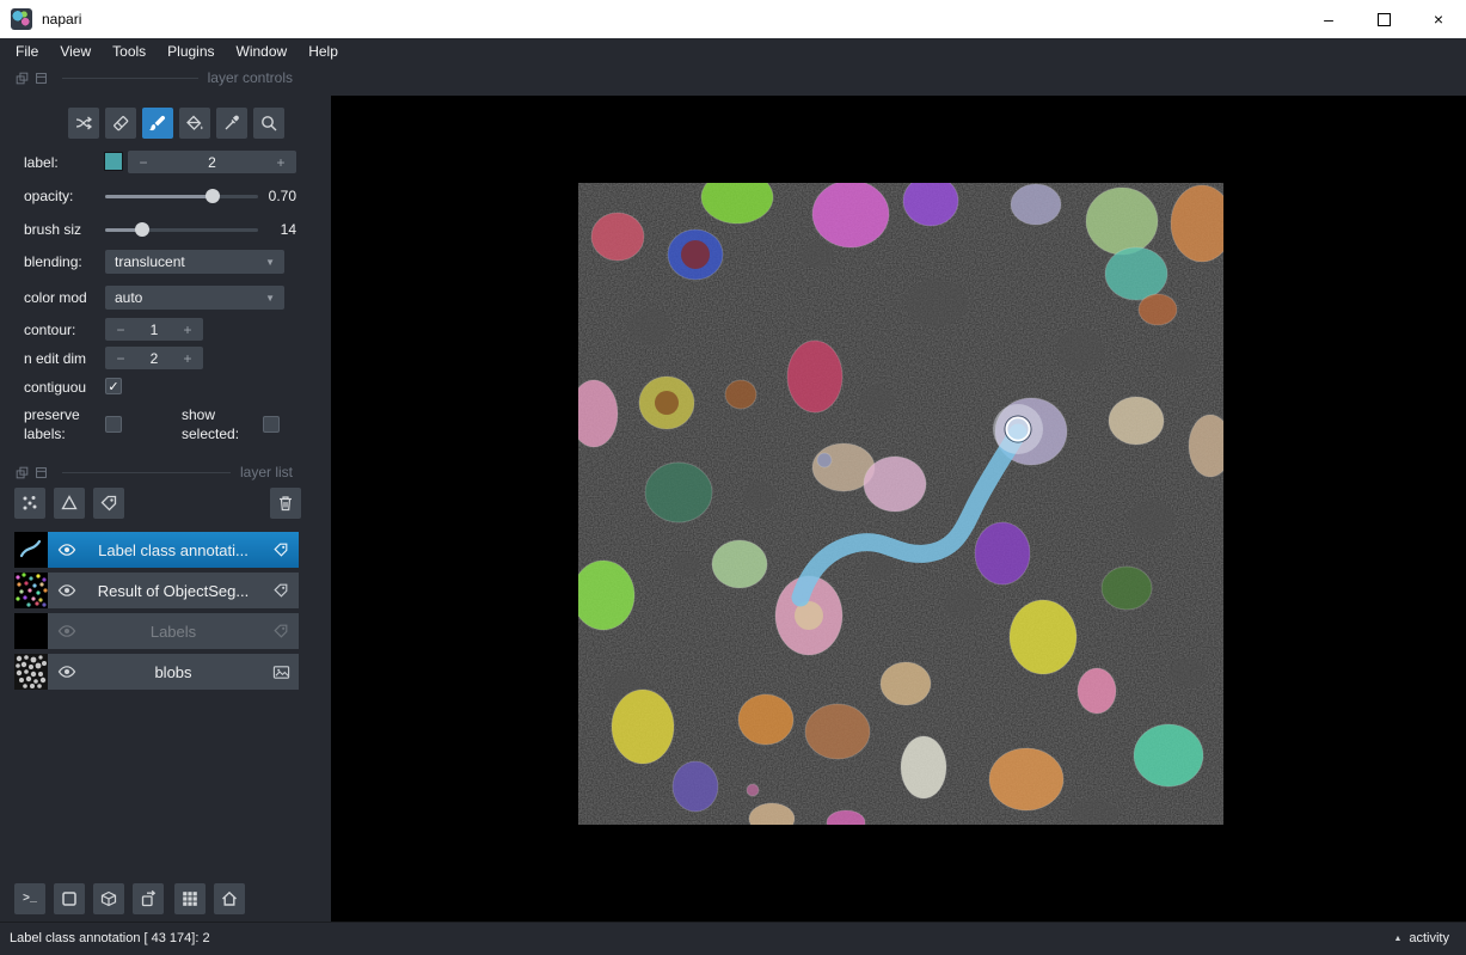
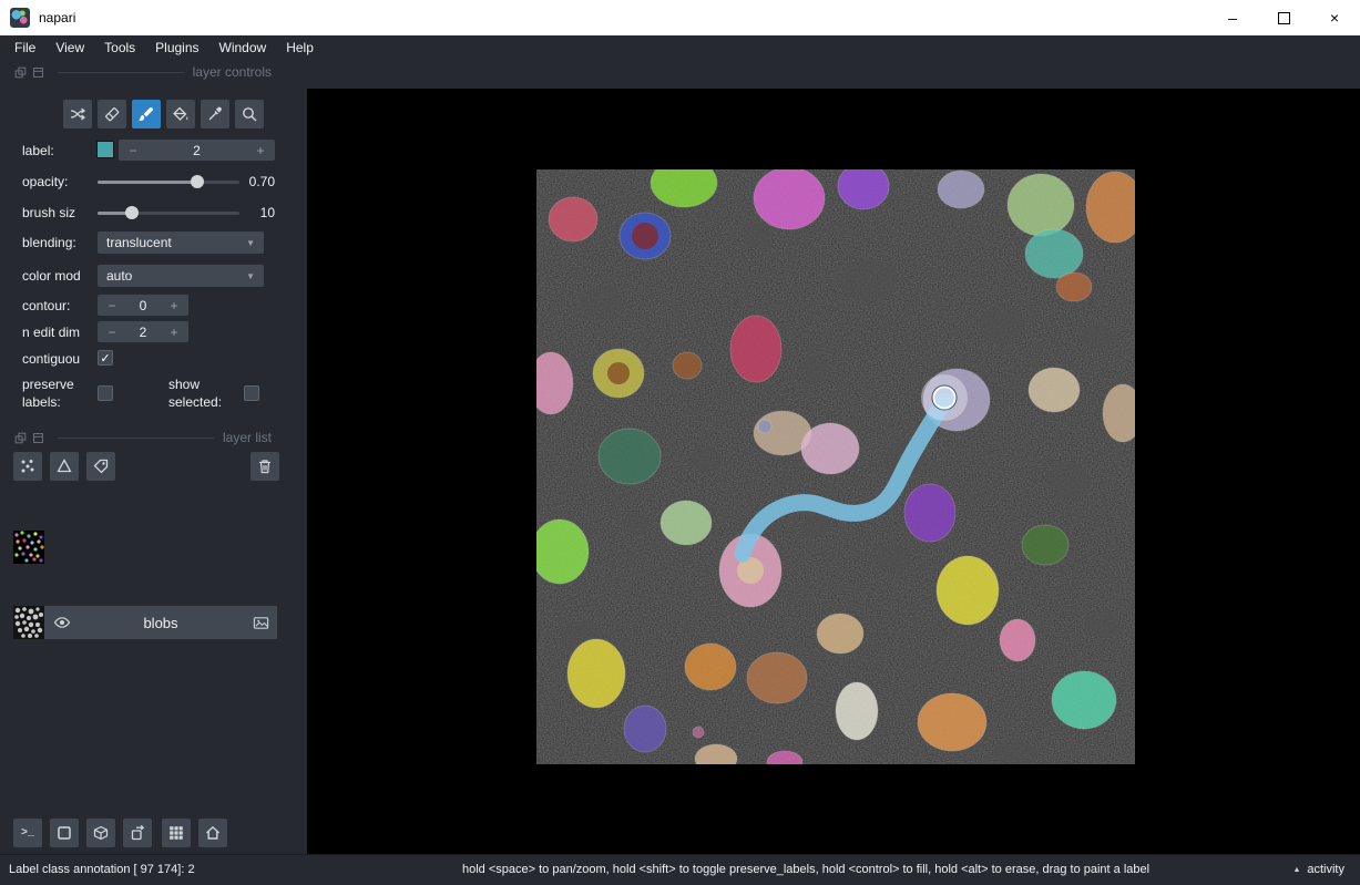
  napari
  –
  ×
  File
  View
  Tools
  Plugins
  Window
  Help
  layer controls
  label:
  −
  2
  +
  opacity:
  0.70
  brush siz
- 14
+ 10
  blending:
  translucent
  ▼
  color mod
  auto
  ▼
  contour:
  −
- 1
+ 0
  +
  n edit dim
  −
  2
  +
  contiguou
  ✓
  preserve labels:
  show selected:
  layer list
- Label class annotati...
- Result of ObjectSeg...
- Labels
  blobs
  >_
- Label class annotation [ 43 174]: 2
+ Label class annotation [ 97 174]: 2
+ hold <space> to pan/zoom, hold <shift> to toggle preserve_labels, hold <control> to fill, hold <alt> to erase, drag to paint a label
  activity
